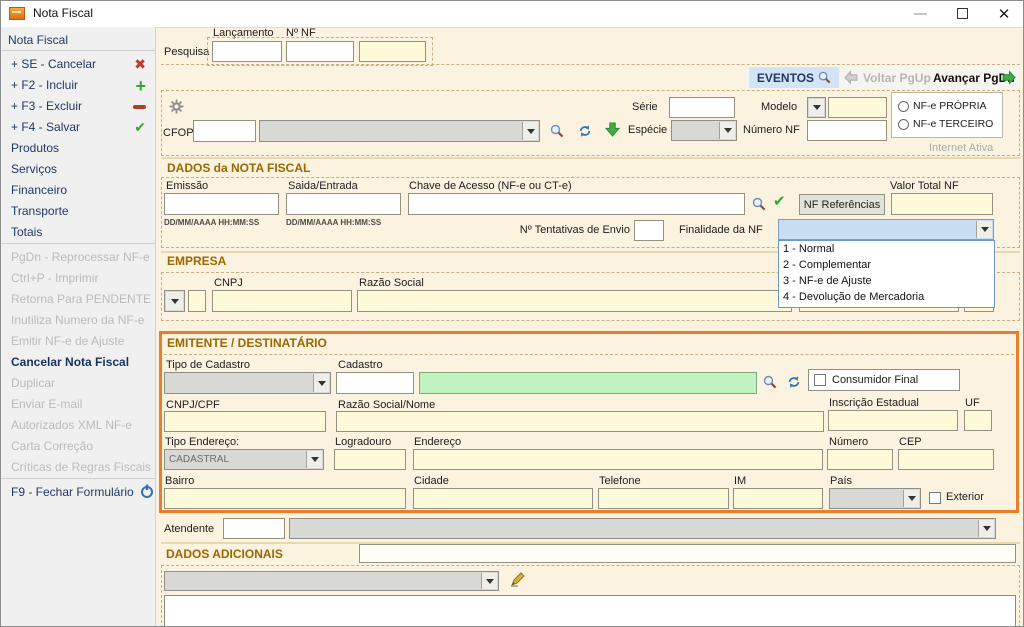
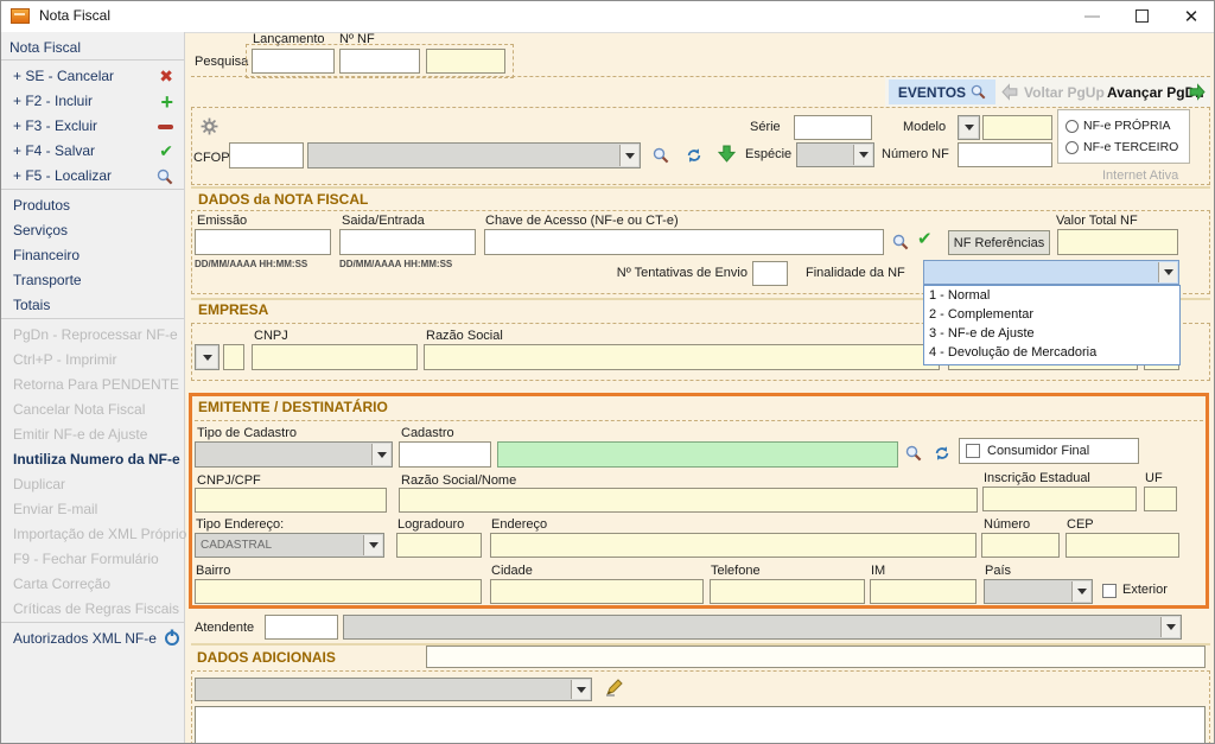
  Nota Fiscal
  ✕
  Nota Fiscal
  + SE - Cancelar
  ✖
  + F2 - Incluir
  +
  + F3 - Excluir
  + F4 - Salvar
  ✔
+ + F5 - Localizar
  Produtos
  Serviços
  Financeiro
  Transporte
  Totais
  PgDn - Reprocessar NF-e
  Ctrl+P - Imprimir
  Retorna Para PENDENTE
- Inutiliza Numero da NF-e
+ Cancelar Nota Fiscal
  Emitir NF-e de Ajuste
- Cancelar Nota Fiscal
+ Inutiliza Numero da NF-e
  Duplicar
  Enviar E-mail
+ Importação de XML Próprio
- Autorizados XML NF-e
+ F9 - Fechar Formulário
  Carta Correção
  Críticas de Regras Fiscais
- F9 - Fechar Formulário
+ Autorizados XML NF-e
  Pesquisa
  Lançamento
  Nº NF
  EVENTOS
  Voltar PgUp
  Avançar Pg
  CFOP
  Série
  Espécie
  Modelo
  Número NF
  NF-e PRÓPRIA
  NF-e TERCEIRO
  Internet Ativa
  DADOS da NOTA FISCAL
  Emissão
  DD/MM/AAAA HH:MM:SS
  Saida/Entrada
  DD/MM/AAAA HH:MM:SS
  Chave de Acesso (NF-e ou CT-e)
  ✔
  NF Referências
  Valor Total NF
  Nº Tentativas de Envio
  Finalidade da NF
  1 - Normal
  2 - Complementar
  3 - NF-e de Ajuste
  4 - Devolução de Mercadoria
  EMPRESA
  CNPJ
  Razão Social
  EMITENTE / DESTINATÁRIO
  Tipo de Cadastro
  Cadastro
  Consumidor Final
  CNPJ/CPF
  Razão Social/Nome
  Inscrição Estadual
  UF
  Tipo Endereço:
  CADASTRAL
  Logradouro
  Endereço
  Número
  CEP
  Bairro
  Cidade
  Telefone
  IM
  País
  Exterior
  Atendente
  DADOS ADICIONAIS
